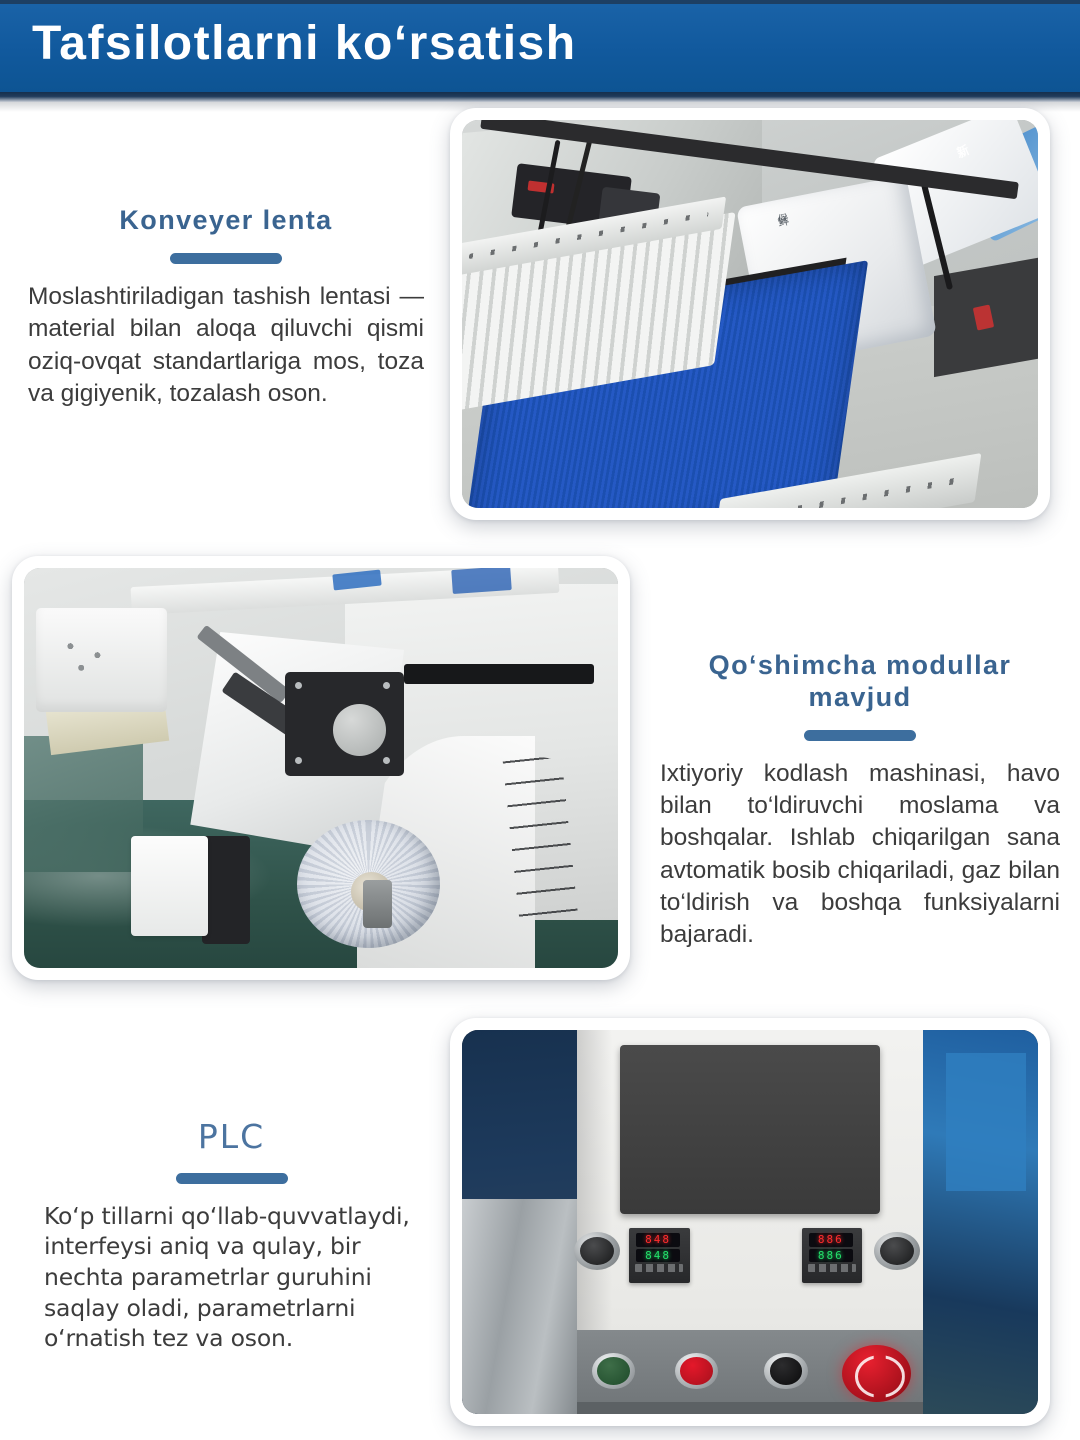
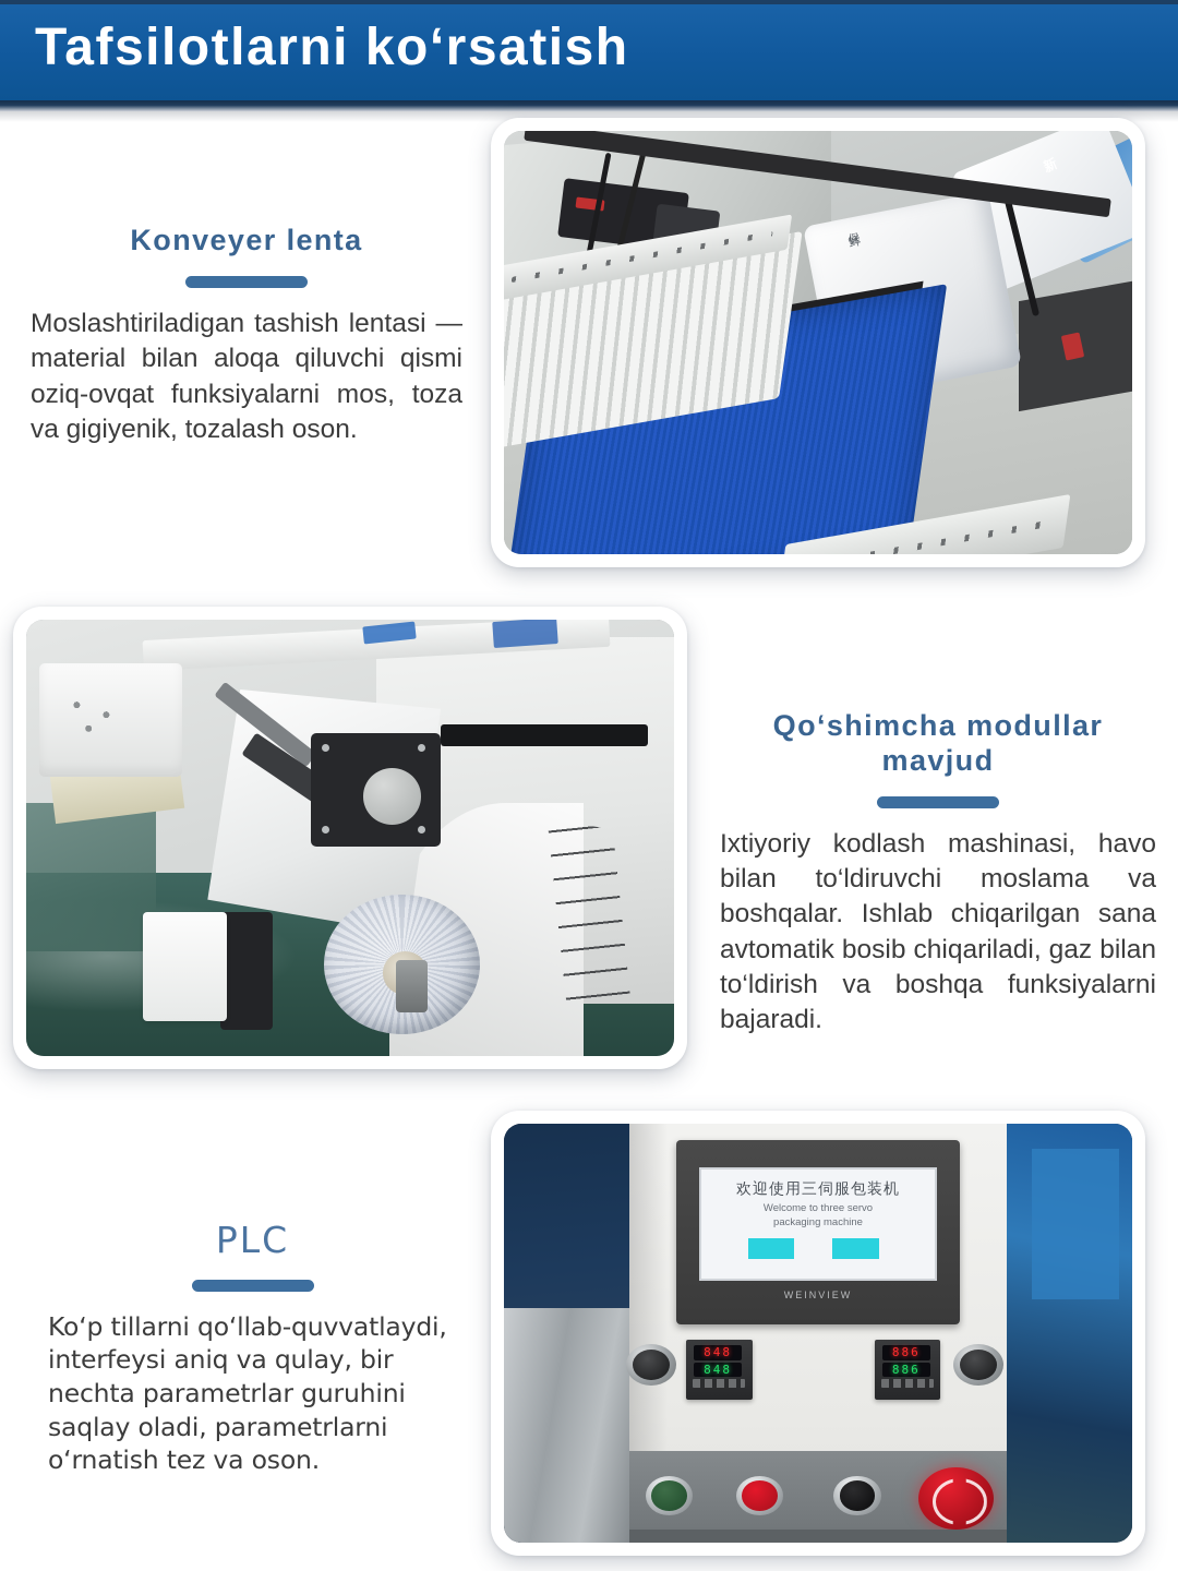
  Tafsilotlarni ko‘rsatish
  Konveyer lenta
- Moslashtiriladigan tashish lentasi — material bilan aloqa qiluvchi qismi oziq-ovqat standartlariga mos, toza va gigiyenik, tozalash oson.
+ Moslashtiriladigan tashish lentasi — material bilan aloqa qiluvchi qismi oziq-ovqat funksiyalarni mos, toza va gigiyenik, tozalash oson.
  Qo‘shimcha modullar mavjud
  Ixtiyoriy kodlash mashinasi, havo bilan to‘ldiruvchi moslama va boshqalar. Ishlab chiqarilgan sana avtomatik bosib chiqariladi, gaz bilan to‘ldirish va boshqa funksiyalarni bajaradi.
  PLC
  Ko‘p tillarni qo‘llab-quvvatlaydi, interfeysi aniq va qulay, bir nechta parametrlar guruhini saqlay oladi, parametrlarni o‘rnatish tez va oson.
+ 欢迎使用三伺服包装机
+ Welcome to three servo
+ packaging machine
+ WEINVIEW
  848
  848
  886
  886
